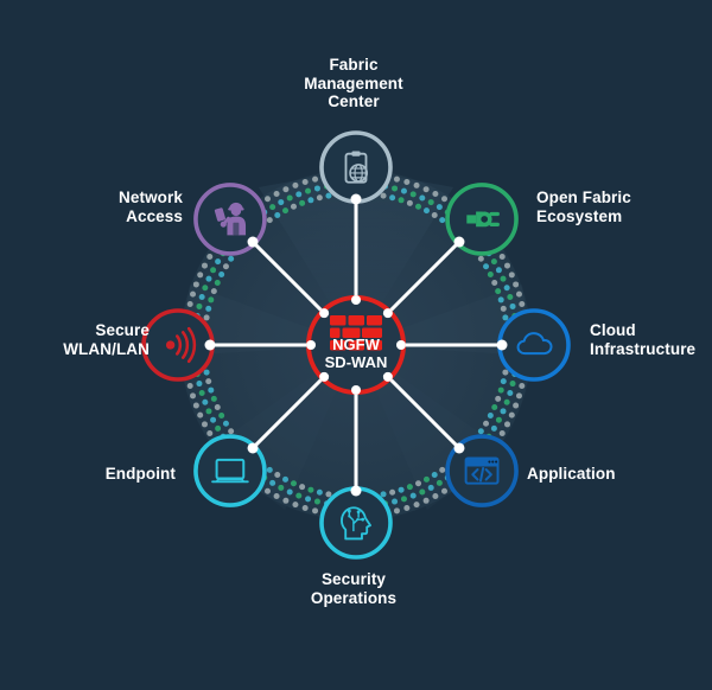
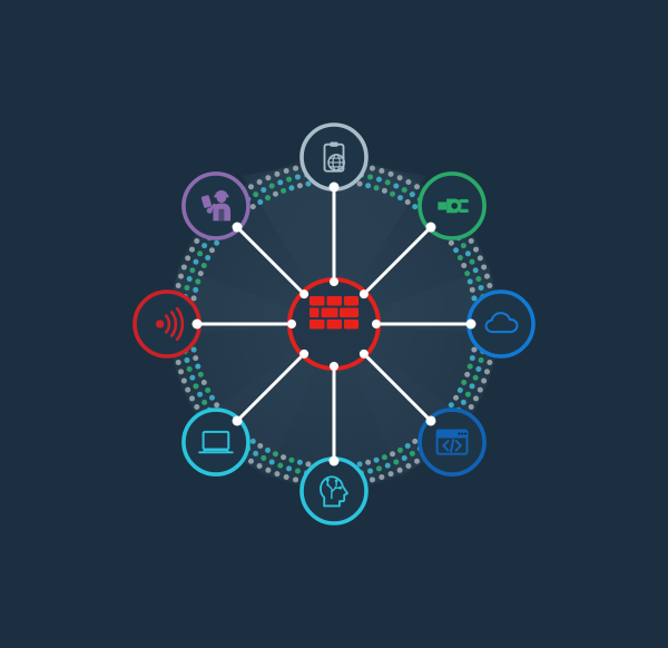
- NGFW
- SD-WAN
- Fabric
- Management
- Center
- Open Fabric
- Ecosystem
- Cloud
- Infrastructure
- Application
- Security
- Operations
- Endpoint
- Secure
- WLAN/LAN
- Network
- Access
